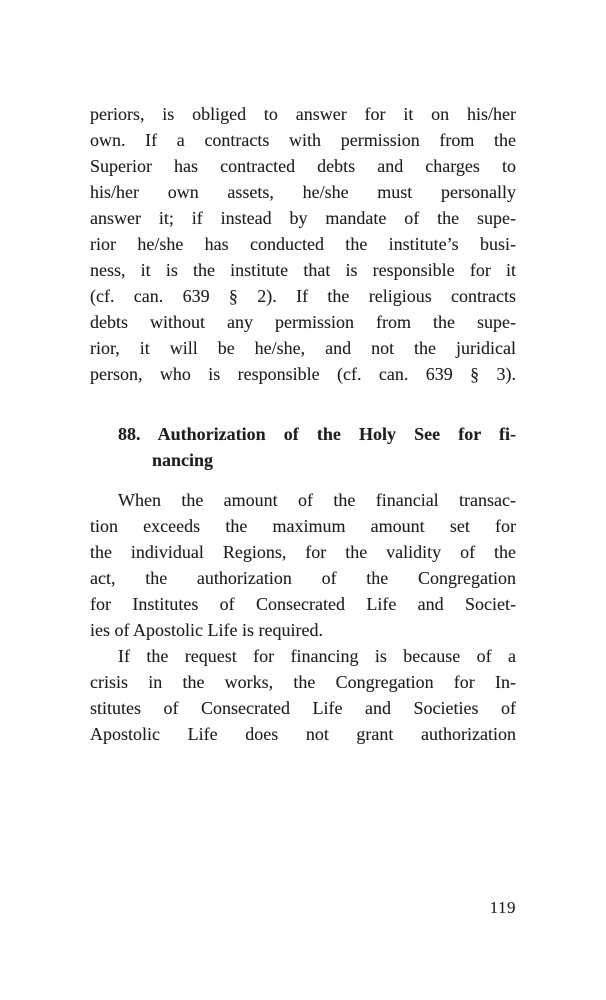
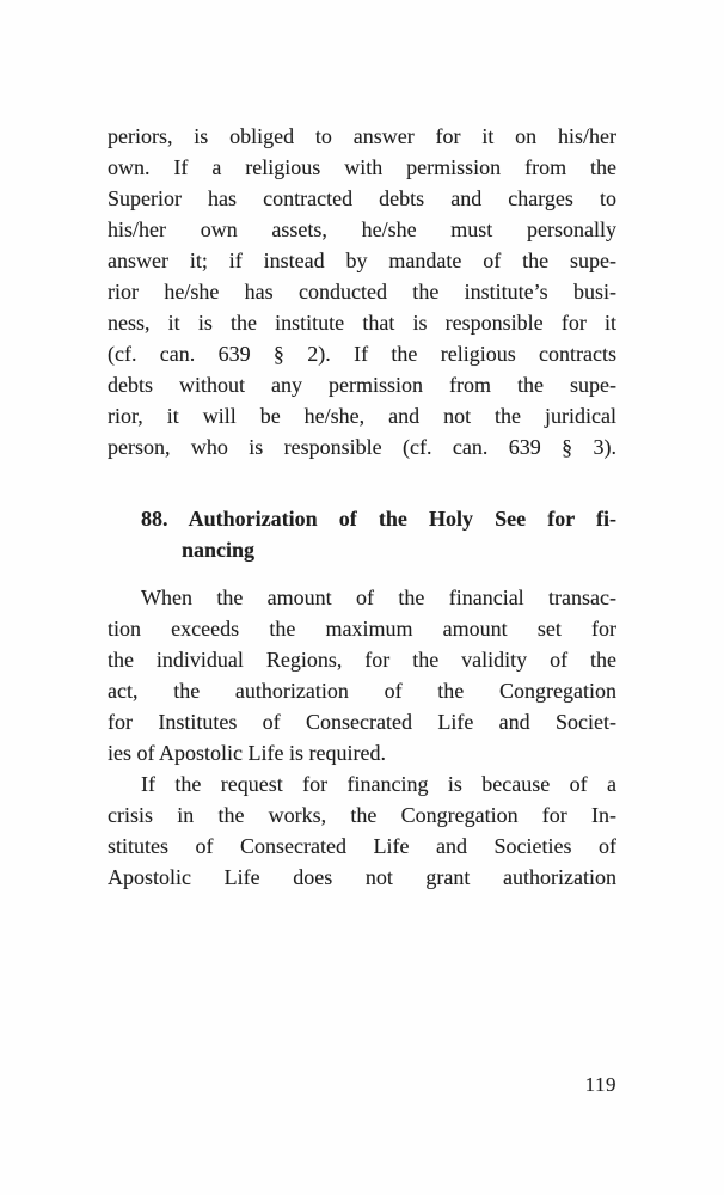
  periors, is obliged to answer for it on his/her
- own. If a contracts with permission from the
+ own. If a religious with permission from the
  Superior has contracted debts and charges to
  his/her own assets, he/she must personally
  answer it; if instead by mandate of the supe-
  rior he/she has conducted the institute’s busi-
  ness, it is the institute that is responsible for it
  (cf. can. 639 § 2). If the religious contracts
  debts without any permission from the supe-
  rior, it will be he/she, and not the juridical
  person, who is responsible (cf. can. 639 § 3).
  88. Authorization of the Holy See for fi-
  nancing
  When the amount of the financial transac-
  tion exceeds the maximum amount set for
  the individual Regions, for the validity of the
  act, the authorization of the Congregation
  for Institutes of Consecrated Life and Societ-
  ies of Apostolic Life is required.
  If the request for financing is because of a
  crisis in the works, the Congregation for In-
  stitutes of Consecrated Life and Societies of
  Apostolic Life does not grant authorization
  119
